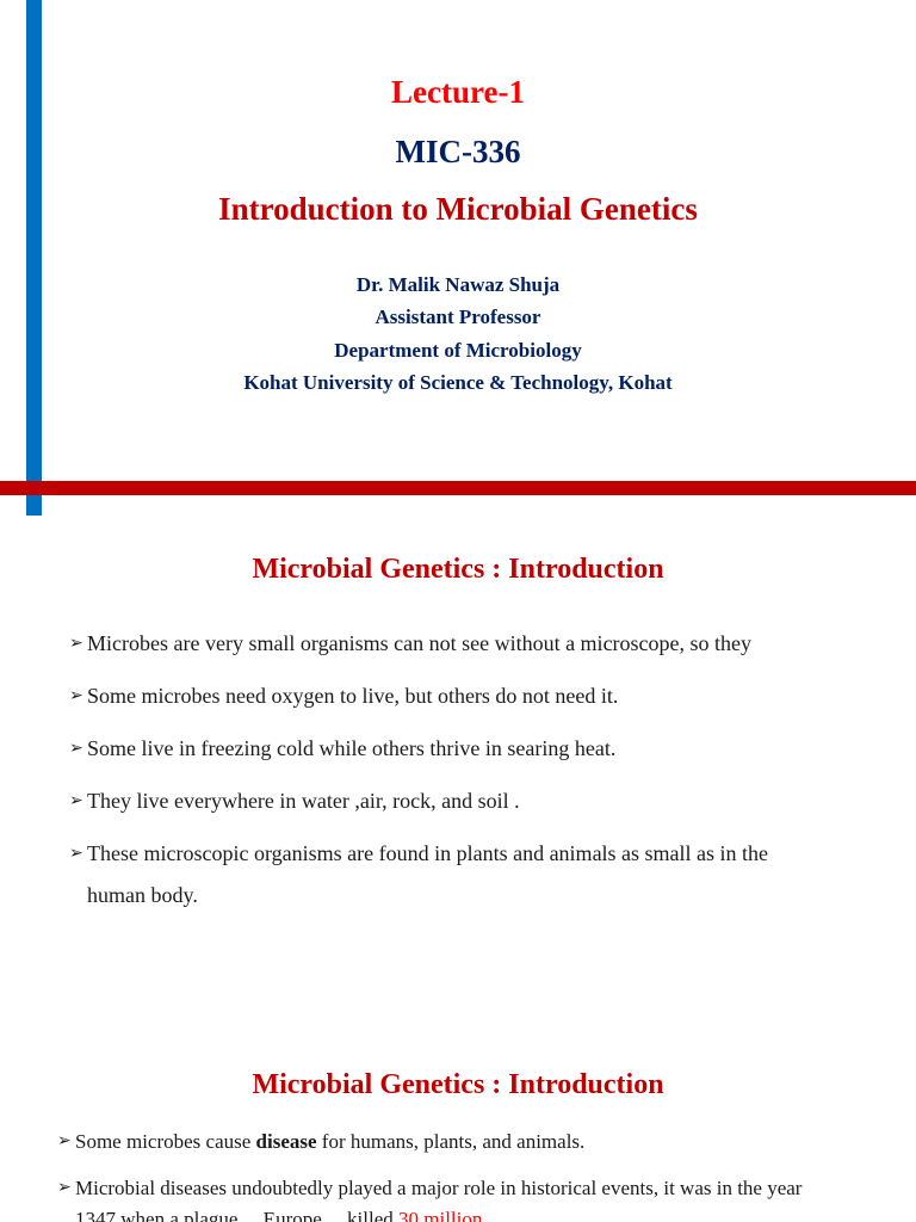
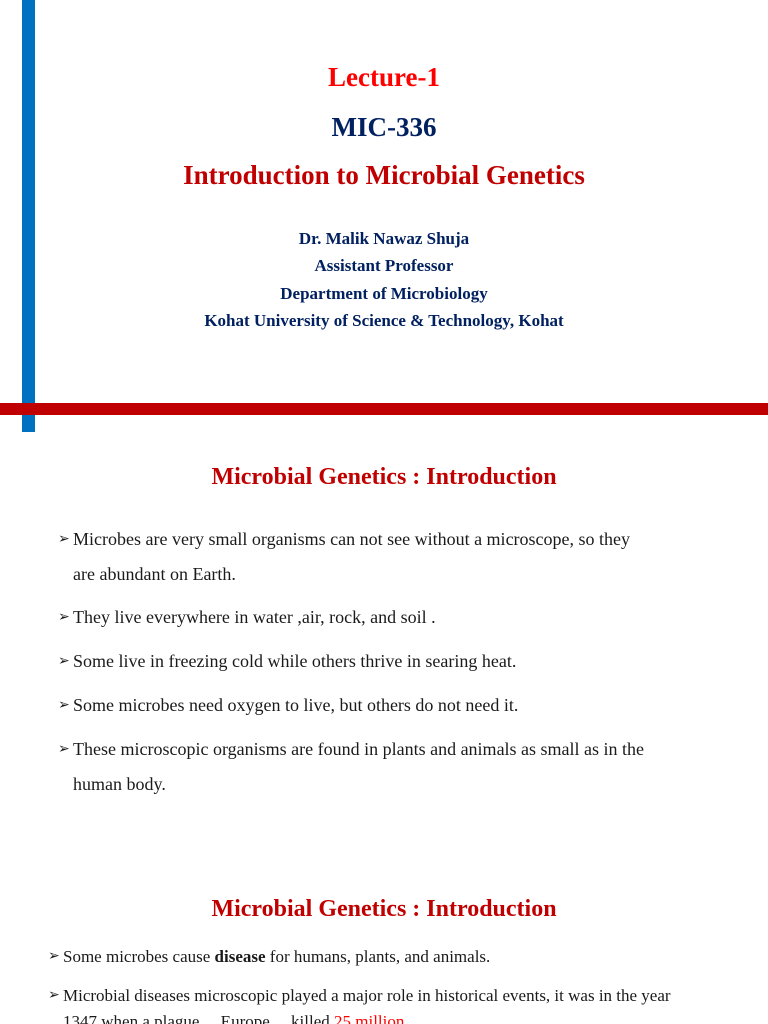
  Lecture-1
  MIC-336
  Introduction to Microbial Genetics
  Dr. Malik Nawaz Shuja
  Assistant Professor
  Department of Microbiology
  Kohat University of Science & Technology, Kohat
  Microbial Genetics : Introduction
  ➢ Microbes are very small organisms can not see without a microscope, so they
+ are abundant on Earth.
- ➢ Some microbes need oxygen to live, but others do not need it.
+ ➢ They live everywhere in water ,air, rock, and soil .
  ➢ Some live in freezing cold while others thrive in searing heat.
- ➢ They live everywhere in water ,air, rock, and soil .
+ ➢ Some microbes need oxygen to live, but others do not need it.
  ➢ These microscopic organisms are found in plants and animals as small as in the
  human body.
  Microbial Genetics : Introduction
  ➢ Some microbes cause disease for humans, plants, and animals.
- ➢ Microbial diseases undoubtedly played a major role in historical events, it was in the year
+ ➢ Microbial diseases microscopic played a major role in historical events, it was in the year
- 1347 when a plague ... Europe ... killed 30 million
+ 1347 when a plague ... Europe ... killed 25 million
